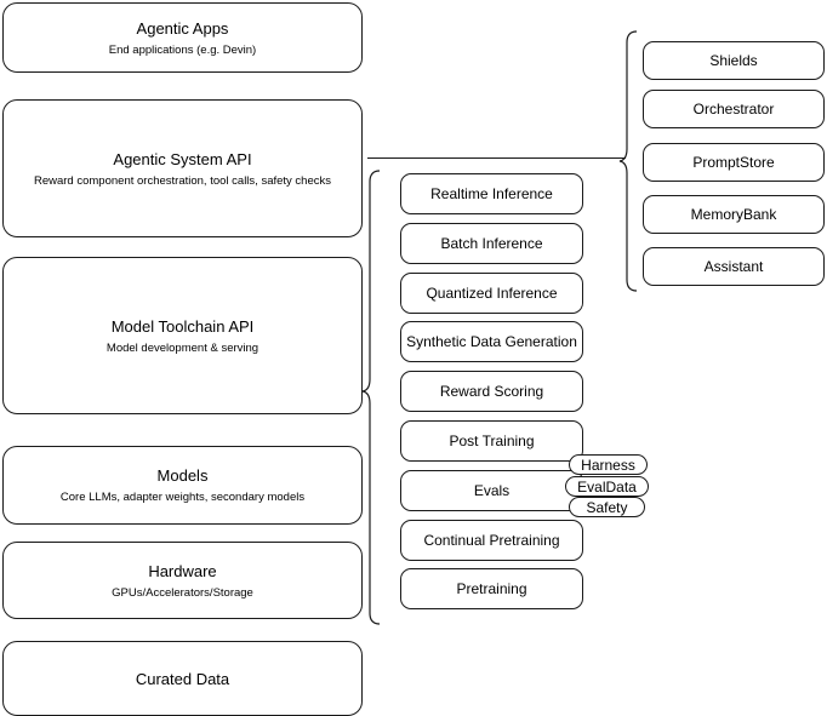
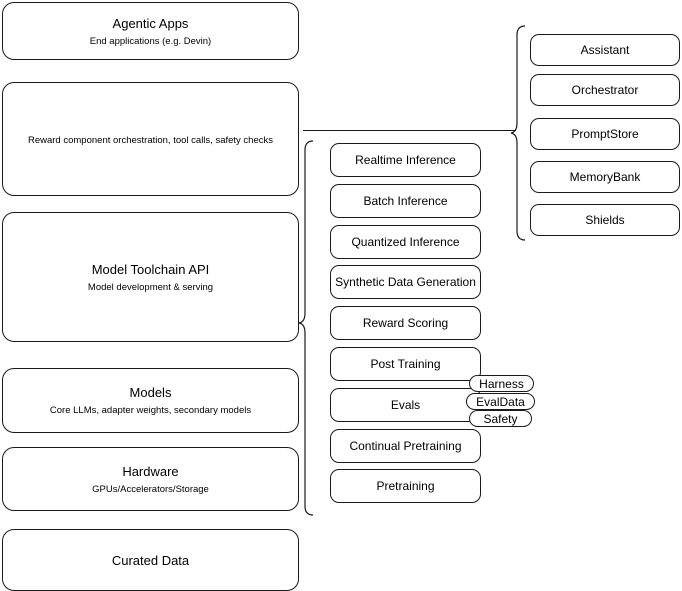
  Agentic Apps
  End applications (e.g. Devin)
- Agentic System API
  Reward component orchestration, tool calls, safety checks
  Model Toolchain API
  Model development & serving
  Models
  Core LLMs, adapter weights, secondary models
  Hardware
  GPUs/Accelerators/Storage
  Curated Data
  Realtime Inference
  Batch Inference
  Quantized Inference
  Synthetic Data Generation
  Reward Scoring
  Post Training
  Evals
  Continual Pretraining
  Pretraining
  Harness
  EvalData
  Safety
- Shields
+ Assistant
  Orchestrator
  PromptStore
  MemoryBank
- Assistant
+ Shields
